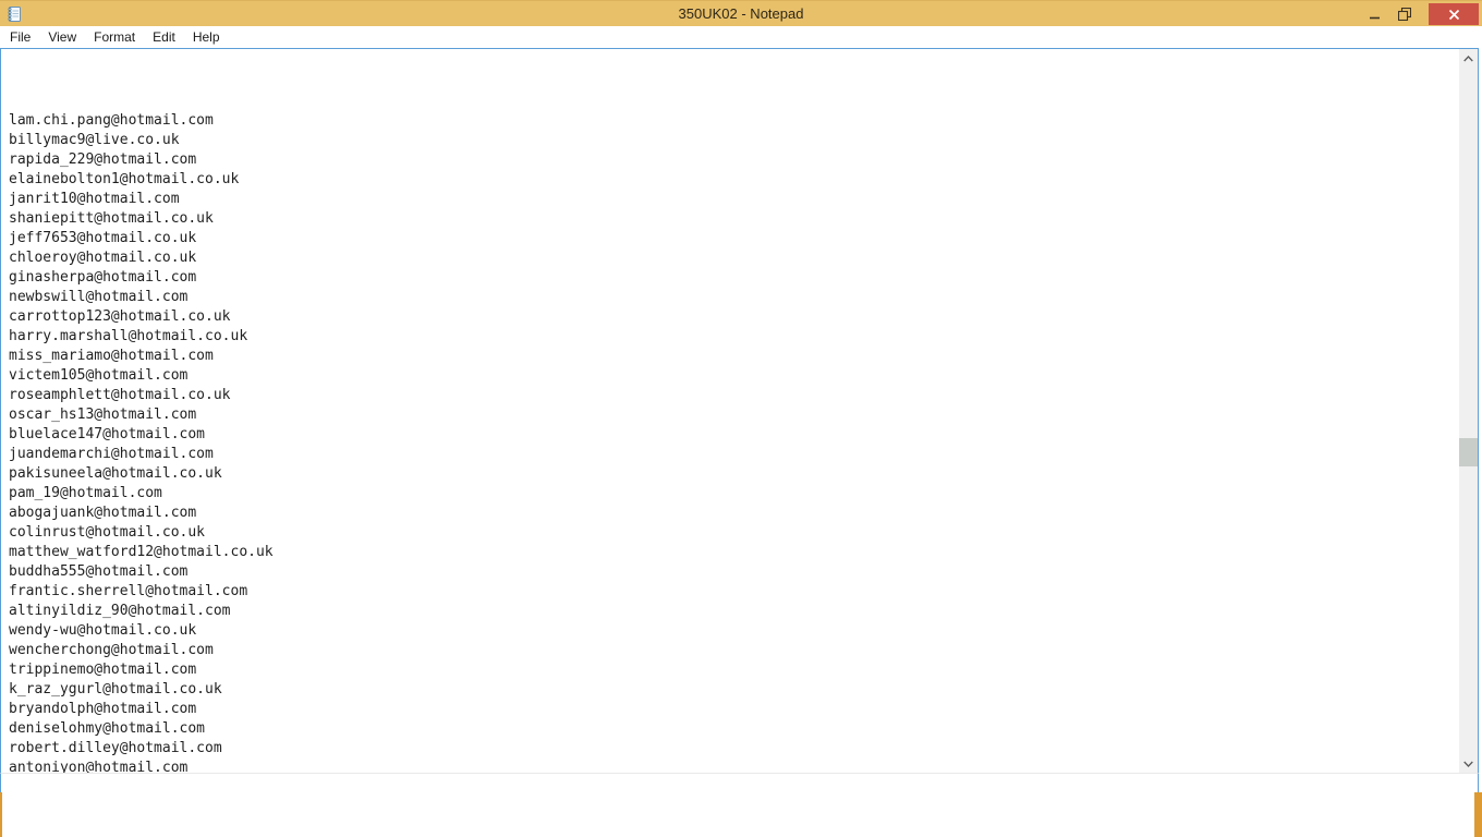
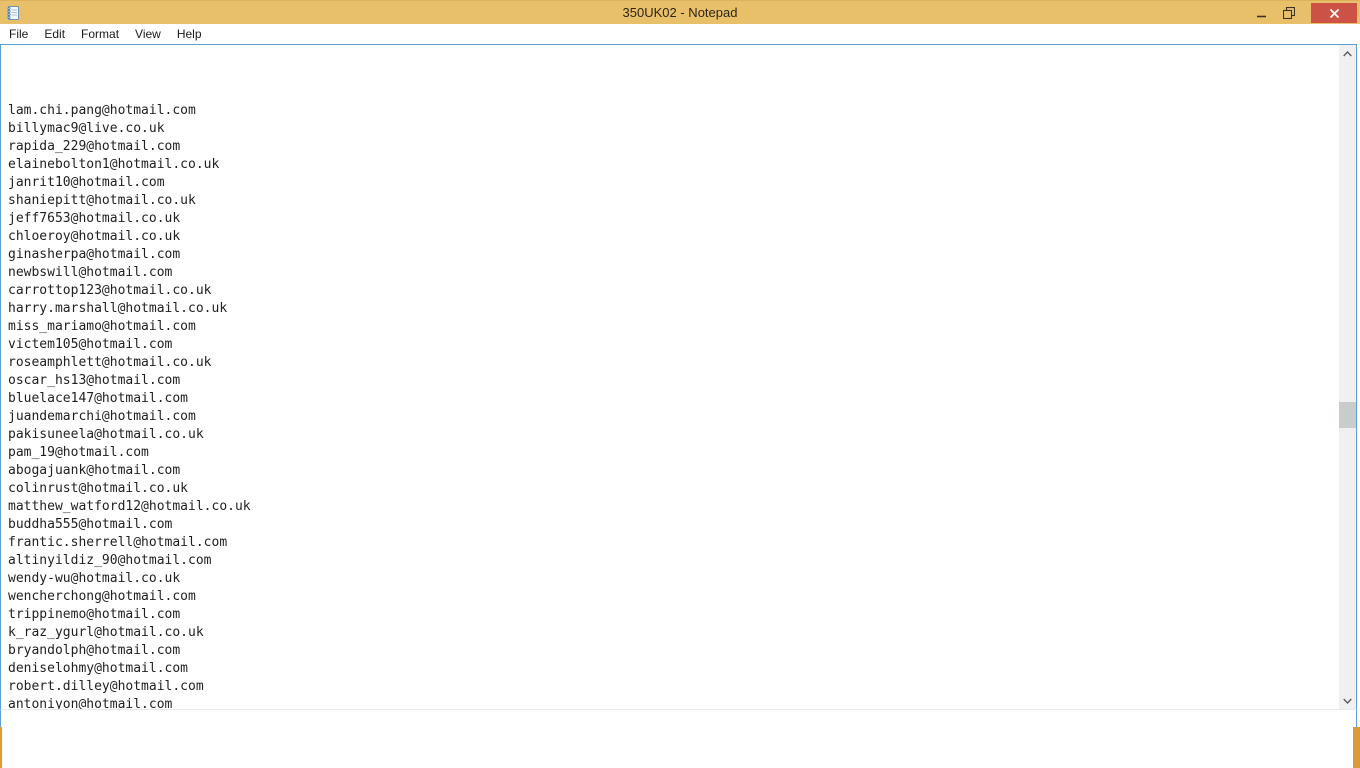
  350UK02 - Notepad
  File
- View
+ Edit
  Format
- Edit
+ View
  Help
  lam.chi.pang@hotmail.com
  billymac9@live.co.uk
  rapida_229@hotmail.com
  elainebolton1@hotmail.co.uk
  janrit10@hotmail.com
  shaniepitt@hotmail.co.uk
  jeff7653@hotmail.co.uk
  chloeroy@hotmail.co.uk
  ginasherpa@hotmail.com
  newbswill@hotmail.com
  carrottop123@hotmail.co.uk
  harry.marshall@hotmail.co.uk
  miss_mariamo@hotmail.com
  victem105@hotmail.com
  roseamphlett@hotmail.co.uk
  oscar_hs13@hotmail.com
  bluelace147@hotmail.com
  juandemarchi@hotmail.com
  pakisuneela@hotmail.co.uk
  pam_19@hotmail.com
  abogajuank@hotmail.com
  colinrust@hotmail.co.uk
  matthew_watford12@hotmail.co.uk
  buddha555@hotmail.com
  frantic.sherrell@hotmail.com
  altinyildiz_90@hotmail.com
  wendy-wu@hotmail.co.uk
  wencherchong@hotmail.com
  trippinemo@hotmail.com
  k_raz_ygurl@hotmail.co.uk
  bryandolph@hotmail.com
  deniselohmy@hotmail.com
  robert.dilley@hotmail.com
  antoniyon@hotmail.com
